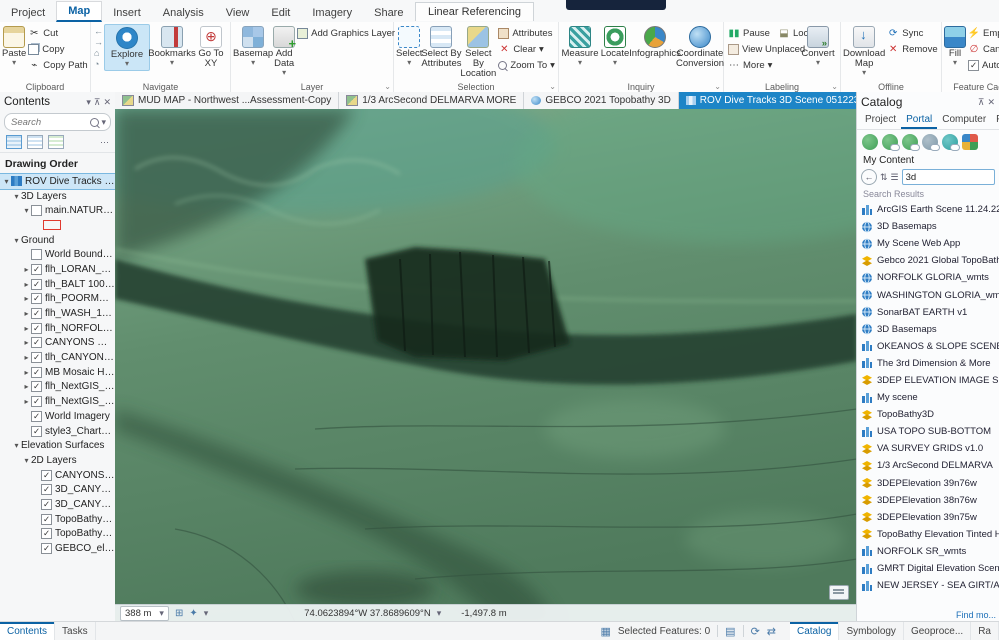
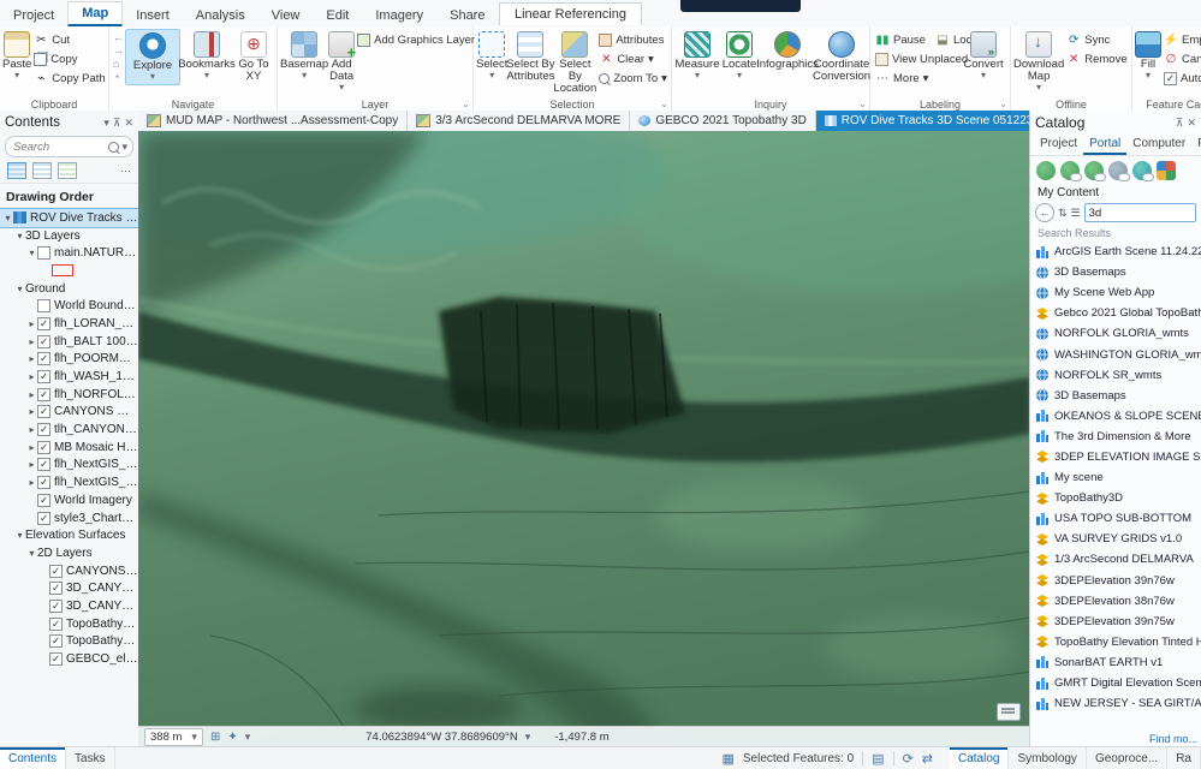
  Project
  Map
  Insert
  Analysis
  View
  Edit
  Imagery
  Share
  Linear Referencing
  Paste
  ▾
  ✂
  Cut
  Copy
  ⌁
  Copy Path
  Clipboard
  ←
  →
  ⌂
  ◔
  Explore
  ▾
  Bookmarks
  ▾
  ⊕
  Go To XY
  Navigate
  Basemap
  ▾
  Add Data
  ▾
  Add Graphics Layer
  Layer
  ⌄
  Select
  ▾
  Select By Attributes
  Select By Location
  Attributes
  ✕
  Clear
  ▾
  Zoom To
  ▾
  Selection
  ⌄
  Measure
  ▾
  Locate
  ▾
  Infographics
  Coordinate Conversion
  Inquiry
  ⌄
  ▮▮
  Pause
  ⬓
  Loc
  View Unplaced
  ⋯
  More
  ▾
  Convert
  ▾
  Labeling
  ⌄
  Download Map
  ▾
  ⟳
  Sync
  ✕
  Remove
  Offline
  Fill
  ▾
  ⚡
  ∅
  ✓
  Feature Ca
  Contents
  ▾
  ⊼
  ✕
  Search
  ▾
  ⋯
  Drawing Order
  ▾
  ROV Dive Tracks 3D
  ▾
  3D Layers
  ▾
  main.NATURAL
  ▾
  Ground
  World Boundari
  ▸
  ✓
  ▸
  ✓
  tlh_BALT 100ft
  ▸
  ✓
  ▸
  ✓
  ▸
  ✓
  ▸
  ✓
  ▸
  ✓
  ▸
  ✓
  ▸
  ✓
  flh_NextGIS_50
  ▸
  ✓
  ✓
  World Imagery
  ✓
  style3_Charted
  ▾
  Elevation Surfaces
  ▾
  2D Layers
  ✓
  ✓
  ✓
  ✓
  TopoBathy3D
  ✓
  ✓
  MUD MAP - Northwest ...Assessment-Copy
- 1/3 ArcSecond DELMARVA MORE
+ 3/3 ArcSecond DELMARVA MORE
  GEBCO 2021 Topobathy 3D
  ROV Dive Tracks 3D Scene 05122
  388 m
  ▾
  ⊞
  ✦
  ▾
  74.0623894°W 37.8689609°N
  ▾
  -1,497.8 m
  Catalog
  ⊼
  ✕
  Project
  Portal
  Computer
  My Content
  ←
  ⇅
  ☰
  3d
  Search Results
  ArcGIS Earth Scene 11.24.2
  3D Basemaps
  My Scene Web App
  Gebco 2021 Global TopoBat
  NORFOLK GLORIA_wmts
  WASHINGTON GLORIA_wm
- SonarBAT EARTH v1
+ NORFOLK SR_wmts
  3D Basemaps
  OKEANOS & SLOPE SCEN
  The 3rd Dimension & More
  3DEP ELEVATION IMAGE S
  My scene
  TopoBathy3D
  USA TOPO SUB-BOTTOM
  VA SURVEY GRIDS v1.0
  1/3 ArcSecond DELMARVA
  3DEPElevation 39n76w
  3DEPElevation 38n76w
  3DEPElevation 39n75w
  TopoBathy Elevation Tinted H
- NORFOLK SR_wmts
+ SonarBAT EARTH v1
  GMRT Digital Elevation Scen
  NEW JERSEY - SEA GIRT/A
  Find mo...
  Contents
  Tasks
  ▦
  Selected Features: 0
  ▤
  ⟳
  ⇄
  Catalog
  Symbology
  Geoproce...
  Ra
